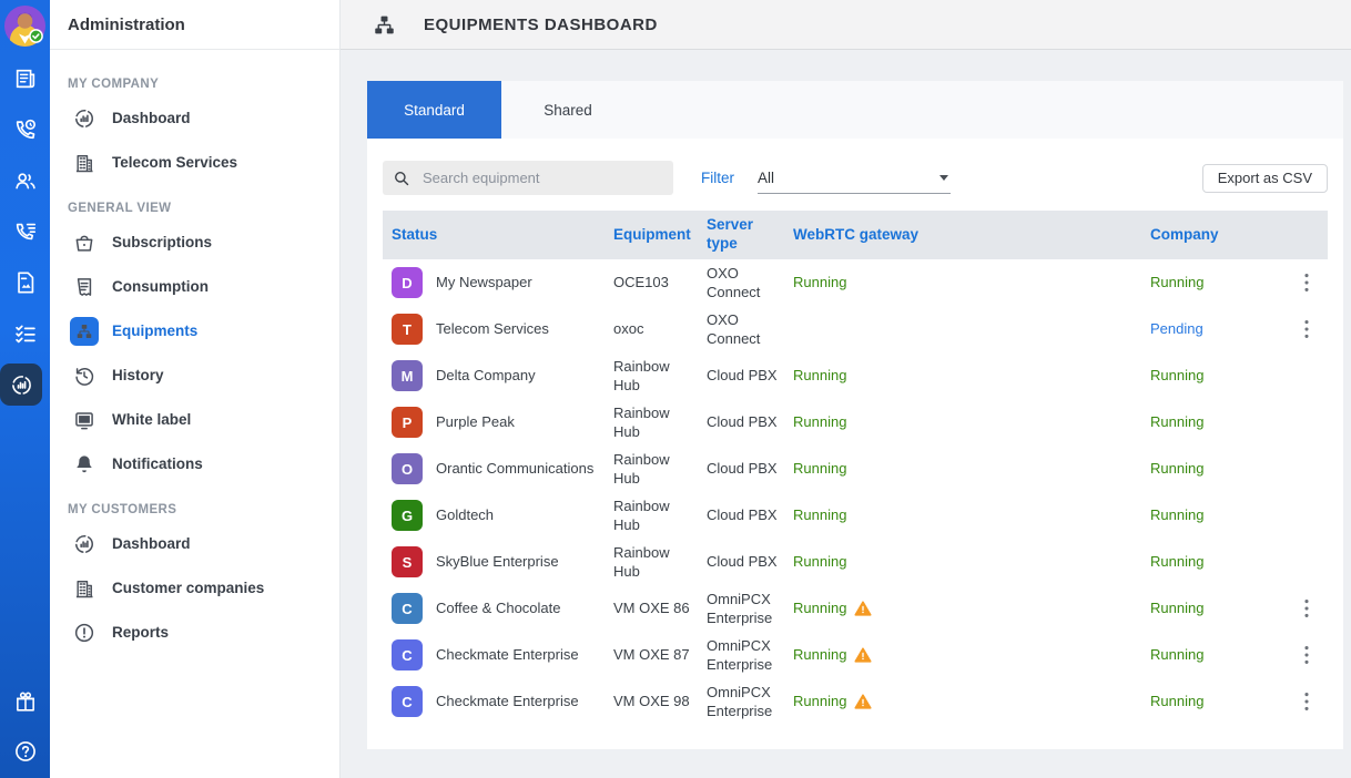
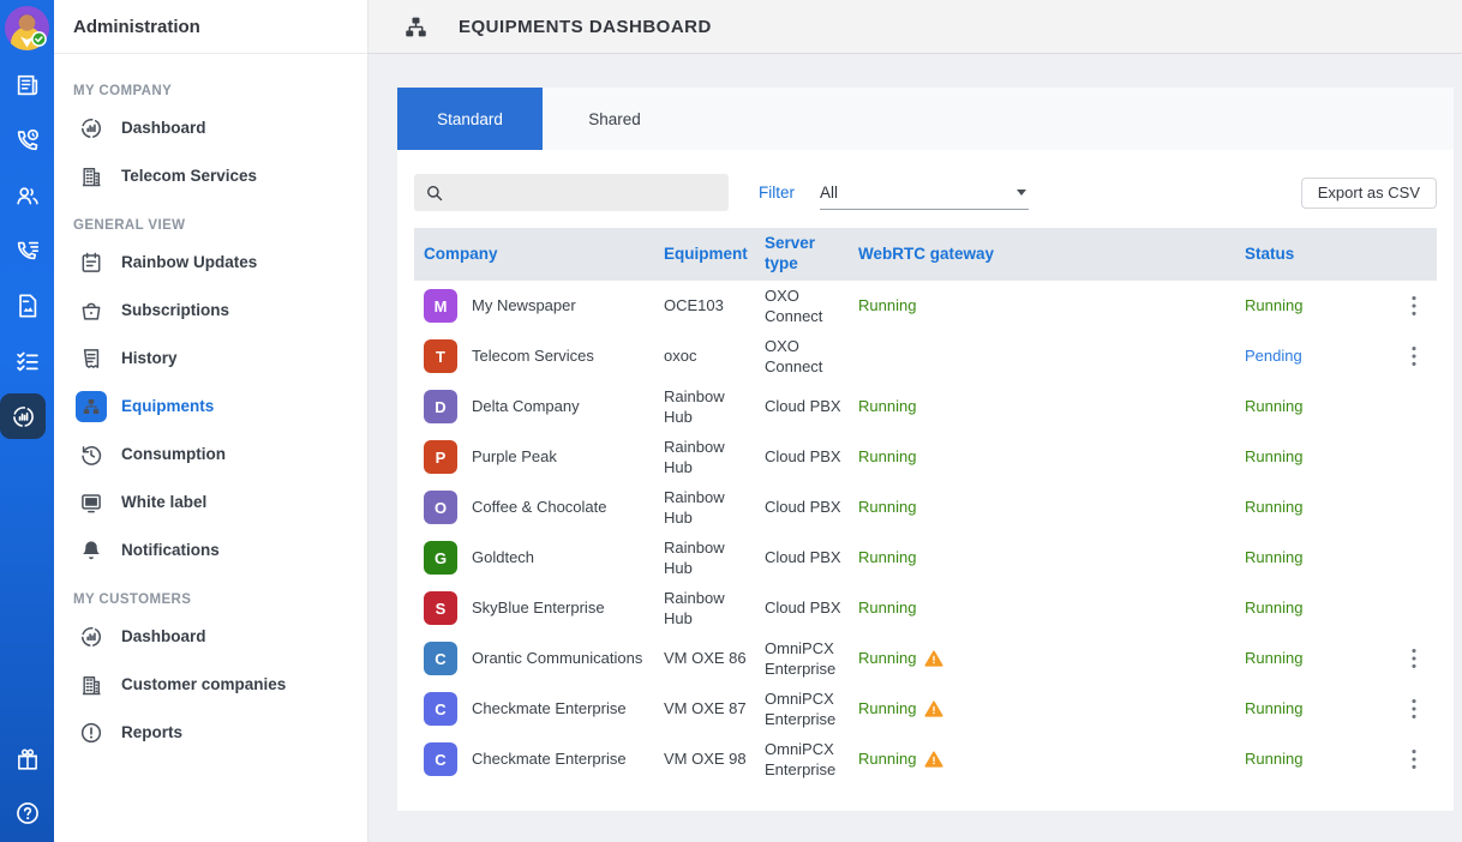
  Administration
  MY COMPANY
  Dashboard
  Telecom Services
  GENERAL VIEW
+ Rainbow Updates
  Subscriptions
- Consumption
+ History
  Equipments
- History
+ Consumption
  White label
  Notifications
  MY CUSTOMERS
  Dashboard
  Customer companies
  Reports
  EQUIPMENTS DASHBOARD
  Standard
  Shared
- Search equipment
  Filter
  All
  Export as CSV
- Status
+ Company
  Equipment
  Server type
  WebRTC gateway
- Company
+ Status
- D
+ M
  My Newspaper
  OCE103
  OXO Connect
  Running
  Running
  T
  Telecom Services
  oxoc
  OXO Connect
  Pending
- M
+ D
  Delta Company
  Rainbow Hub
  Cloud PBX
  Running
  Running
  P
  Purple Peak
  Rainbow Hub
  Cloud PBX
  Running
  Running
  O
- Orantic Communications
+ Coffee & Chocolate
  Rainbow Hub
  Cloud PBX
  Running
  Running
  G
  Goldtech
  Rainbow Hub
  Cloud PBX
  Running
  Running
  S
  SkyBlue Enterprise
  Rainbow Hub
  Cloud PBX
  Running
  Running
  C
- Coffee & Chocolate
+ Orantic Communications
  VM OXE 86
  OmniPCX Enterprise
  Running
  Running
  C
  Checkmate Enterprise
  VM OXE 87
  OmniPCX Enterprise
  Running
  Running
  C
  Checkmate Enterprise
  VM OXE 98
  OmniPCX Enterprise
  Running
  Running
